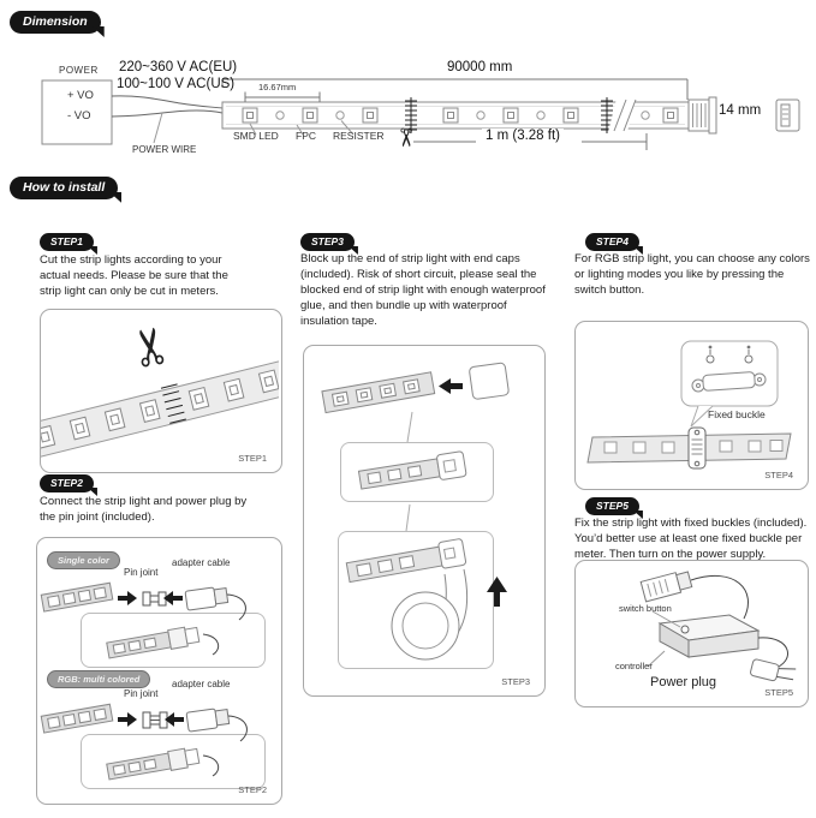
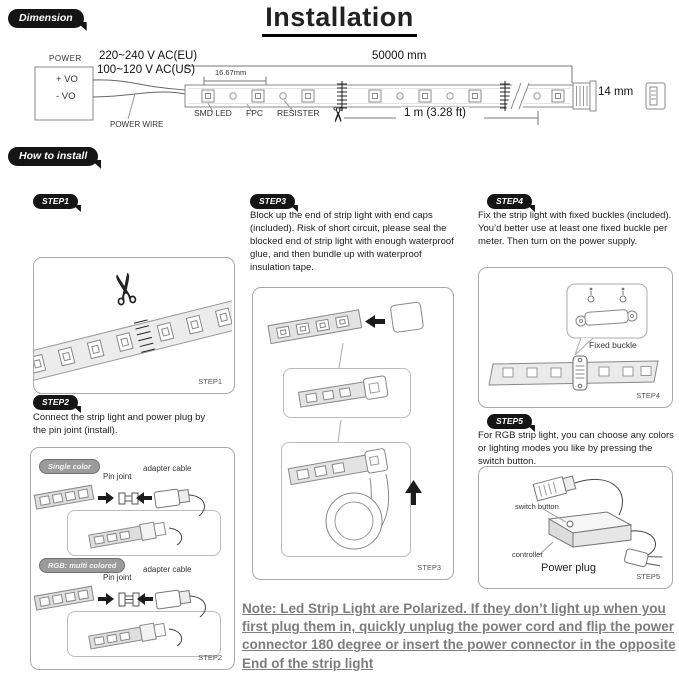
  Dimension
+ Installation
  POWER
  + VO
  - VO
- 220~360 V AC(EU)
+ 220~240 V AC(EU)
- 100~100 V AC(US)
+ 100~120 V AC(US)
  POWER WIRE
  16.67mm
- 90000 mm
+ 50000 mm
  SMD LED
  FPC
  RESISTER
  1 m (3.28 ft)
  14 mm
  How to install
  STEP1
- Cut the strip lights according to your actual needs. Please be sure that the strip light can only be cut in meters.
  STEP1
  STEP2
- Connect the strip light and power plug by the pin joint (included).
+ Connect the strip light and power plug by the pin joint (install).
  Single color
  Pin joint
  adapter cable
  RGB: multi colored
  Pin joint
  adapter cable
  STEP2
  STEP3
  Block up the end of strip light with end caps (included). Risk of short circuit, please seal the blocked end of strip light with enough waterproof glue, and then bundle up with waterproof insulation tape.
  STEP3
  STEP4
- For RGB strip light, you can choose any colors or lighting modes you like by pressing the switch button.
+ Fix the strip light with fixed buckles (included). You’d better use at least one fixed buckle per meter. Then turn on the power supply.
  Fixed buckle
  STEP4
  STEP5
- Fix the strip light with fixed buckles (included). You’d better use at least one fixed buckle per meter. Then turn on the power supply.
+ For RGB strip light, you can choose any colors or lighting modes you like by pressing the switch button.
  switch button
  controller
  Power plug
  STEP5
+ Note: Led Strip Light are Polarized. If they don’t light up when you first plug them in, quickly unplug the power cord and flip the power connector 180 degree or insert the power connector in the opposite End of the strip light
